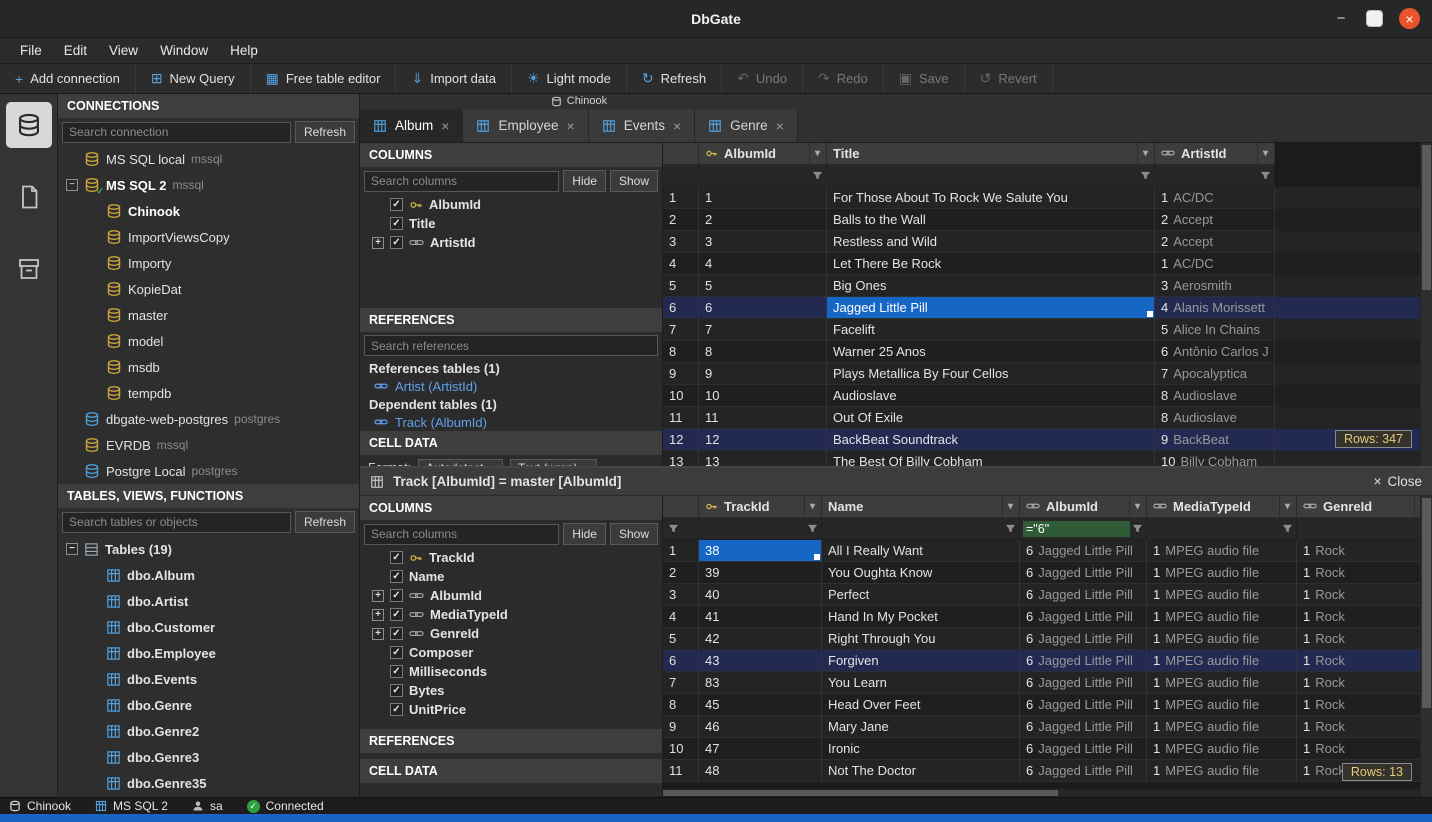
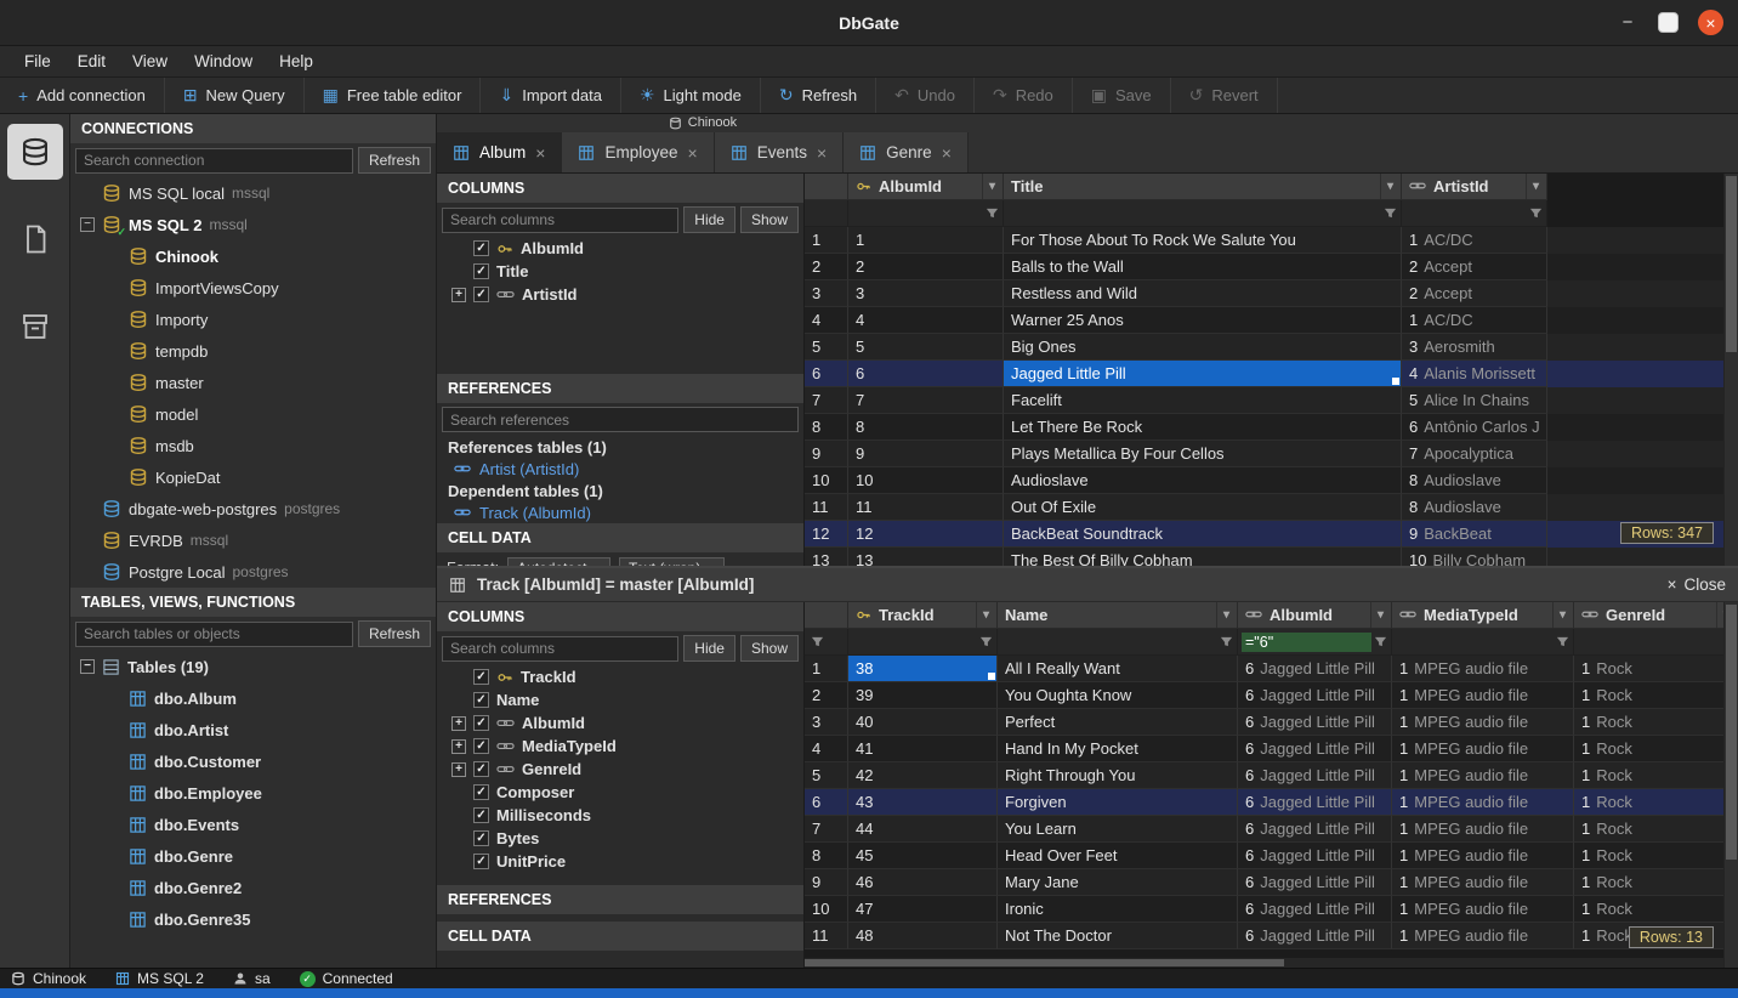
  DbGate
  −
  ×
  File
  Edit
  View
  Window
  Help
  +
  Add connection
  ⊞
  New Query
  ▦
  Free table editor
  ⇓
  Import data
  ☀
  Light mode
  ↻
  Refresh
  ↶
  Undo
  ↷
  Redo
  ▣
  Save
  ↺
  Revert
  CONNECTIONS
  Search connection
  Refresh
  MS SQL local
  mssql
  −
  ✓
  MS SQL 2
  mssql
  Chinook
  ImportViewsCopy
  Importy
- KopieDat
+ tempdb
  master
  model
  msdb
- tempdb
+ KopieDat
  dbgate-web-postgres
  postgres
  EVRDB
  mssql
  Postgre Local
  postgres
  TABLES, VIEWS, FUNCTIONS
  Search tables or objects
  Refresh
  −
  Tables (19)
  dbo.Album
  dbo.Artist
  dbo.Customer
  dbo.Employee
  dbo.Events
  dbo.Genre
  dbo.Genre2
- dbo.Genre3
  dbo.Genre35
  Chinook
  Album
  ×
  Employee
  ×
  Events
  ×
  Genre
  ×
  COLUMNS
  Search columns
  Hide
  Show
  ✓
  AlbumId
  ✓
  Title
  +
  ✓
  ArtistId
  REFERENCES
  Search references
  References tables (1)
  Artist (ArtistId)
  Dependent tables (1)
  Track (AlbumId)
  CELL DATA
  AlbumId
  ▾
  Title
  ▾
  ArtistId
  ▾
  1
  1
  For Those About To Rock We Salute You
  1
  AC/DC
  2
  2
  Balls to the Wall
  2
  Accept
  3
  3
  Restless and Wild
  2
  Accept
  4
  4
- Let There Be Rock
+ Warner 25 Anos
  1
  AC/DC
  5
  5
  Big Ones
  3
  Aerosmith
  6
  6
  Jagged Little Pill
  4
  Alanis Morissett
  7
  7
  Facelift
  5
  Alice In Chains
  8
  8
- Warner 25 Anos
+ Let There Be Rock
  6
  Antônio Carlos J
  9
  9
  Plays Metallica By Four Cellos
  7
  Apocalyptica
  10
  10
  Audioslave
  8
  Audioslave
  11
  11
  Out Of Exile
  8
  Audioslave
  12
  12
  BackBeat Soundtrack
  9
  BackBeat
  13
  13
  The Best Of Billy Cobham
  10
  Billy Cobham
  Rows: 347
  Track [AlbumId] = master [AlbumId]
  ×
  Close
  COLUMNS
  Search columns
  Hide
  Show
  ✓
  TrackId
  ✓
  Name
  +
  ✓
  AlbumId
  +
  ✓
  MediaTypeId
  +
  ✓
  GenreId
  ✓
  Composer
  ✓
  Milliseconds
  ✓
  Bytes
  ✓
  UnitPrice
  REFERENCES
  CELL DATA
  TrackId
  ▾
  Name
  ▾
  AlbumId
  ▾
  MediaTypeId
  ▾
  GenreId
  ="6"
  1
  38
  All I Really Want
  6
  Jagged Little Pill
  1
  MPEG audio file
  1
  Rock
  2
  39
  You Oughta Know
  6
  Jagged Little Pill
  1
  MPEG audio file
  1
  Rock
  3
  40
  Perfect
  6
  Jagged Little Pill
  1
  MPEG audio file
  1
  Rock
  4
  41
  Hand In My Pocket
  6
  Jagged Little Pill
  1
  MPEG audio file
  1
  Rock
  5
  42
  Right Through You
  6
  Jagged Little Pill
  1
  MPEG audio file
  1
  Rock
  6
  43
  Forgiven
  6
  Jagged Little Pill
  1
  MPEG audio file
  1
  Rock
  7
- 83
+ 44
  You Learn
  6
  Jagged Little Pill
  1
  MPEG audio file
  1
  Rock
  8
  45
  Head Over Feet
  6
  Jagged Little Pill
  1
  MPEG audio file
  1
  Rock
  9
  46
  Mary Jane
  6
  Jagged Little Pill
  1
  MPEG audio file
  1
  Rock
  10
  47
  Ironic
  6
  Jagged Little Pill
  1
  MPEG audio file
  1
  Rock
  11
  48
  Not The Doctor
  6
  Jagged Little Pill
  1
  MPEG audio file
  1
  Roc
  Rows: 13
  Chinook
  MS SQL 2
  sa
  ✓
  Connected
